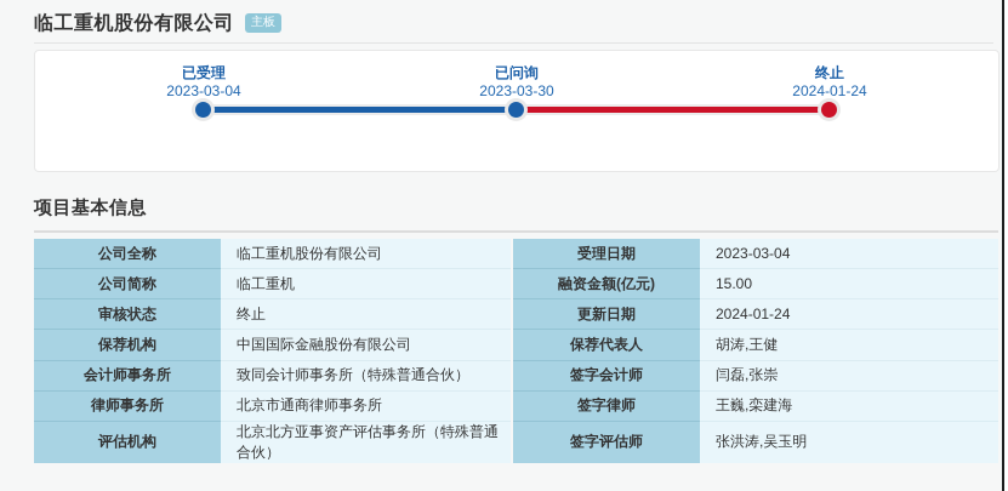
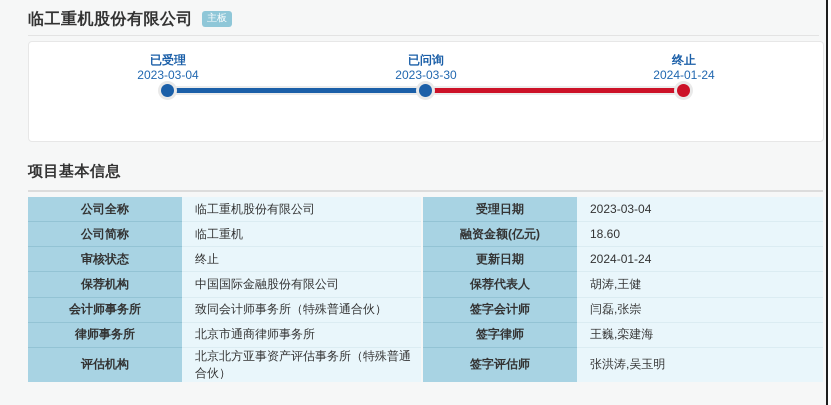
  临工重机股份有限公司
  主板
  已受理
  2023-03-04
  已问询
  2023-03-30
  终止
  2024-01-24
  项目基本信息
  公司全称
  临工重机股份有限公司
  受理日期
  2023-03-04
  公司简称
  临工重机
  融资金额(亿元)
- 15.00
+ 18.60
  审核状态
  终止
  更新日期
  2024-01-24
  保荐机构
  中国国际金融股份有限公司
  保荐代表人
  胡涛,王健
  会计师事务所
  致同会计师事务所（特殊普通合伙）
  签字会计师
  闫磊,张崇
  律师事务所
  北京市通商律师事务所
  签字律师
  王巍,栾建海
  评估机构
  北京北方亚事资产评估事务所（特殊普通合伙）
  签字评估师
  张洪涛,吴玉明
